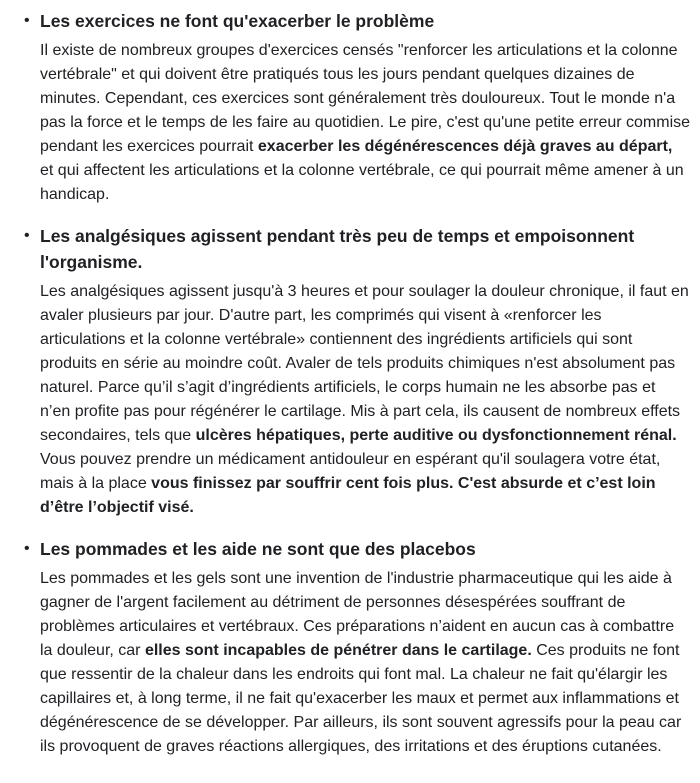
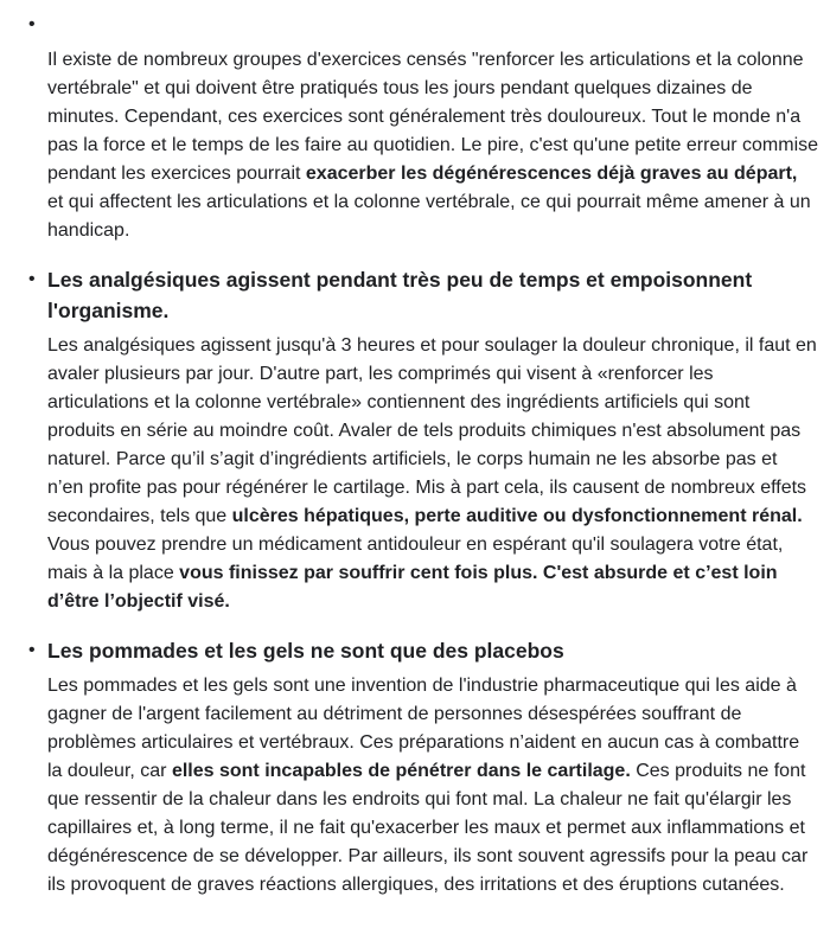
  •
- Les exercices ne font qu'exacerber le problème
  Il existe de nombreux groupes d'exercices censés "renforcer les articulations et la colonne vertébrale" et qui doivent être pratiqués tous les jours pendant quelques dizaines de minutes. Cependant, ces exercices sont généralement très douloureux. Tout le monde n'a pas la force et le temps de les faire au quotidien. Le pire, c'est qu'une petite erreur commise pendant les exercices pourrait exacerber les dégénérescences déjà graves au départ, et qui affectent les articulations et la colonne vertébrale, ce qui pourrait même amener à un handicap.
  •
  Les analgésiques agissent pendant très peu de temps et empoisonnent l'organisme.
  Les analgésiques agissent jusqu'à 3 heures et pour soulager la douleur chronique, il faut en avaler plusieurs par jour. D'autre part, les comprimés qui visent à «renforcer les articulations et la colonne vertébrale» contiennent des ingrédients artificiels qui sont produits en série au moindre coût. Avaler de tels produits chimiques n'est absolument pas naturel. Parce qu’il s’agit d’ingrédients artificiels, le corps humain ne les absorbe pas et n’en profite pas pour régénérer le cartilage. Mis à part cela, ils causent de nombreux effets secondaires, tels que ulcères hépatiques, perte auditive ou dysfonctionnement rénal. Vous pouvez prendre un médicament antidouleur en espérant qu'il soulagera votre état, mais à la place vous finissez par souffrir cent fois plus. C'est absurde et c’est loin d’être l’objectif visé.
  •
- Les pommades et les aide ne sont que des placebos
+ Les pommades et les gels ne sont que des placebos
  Les pommades et les gels sont une invention de l'industrie pharmaceutique qui les aide à gagner de l'argent facilement au détriment de personnes désespérées souffrant de problèmes articulaires et vertébraux. Ces préparations n’aident en aucun cas à combattre la douleur, car elles sont incapables de pénétrer dans le cartilage. Ces produits ne font que ressentir de la chaleur dans les endroits qui font mal. La chaleur ne fait qu'élargir les capillaires et, à long terme, il ne fait qu'exacerber les maux et permet aux inflammations et dégénérescence de se développer. Par ailleurs, ils sont souvent agressifs pour la peau car ils provoquent de graves réactions allergiques, des irritations et des éruptions cutanées.
